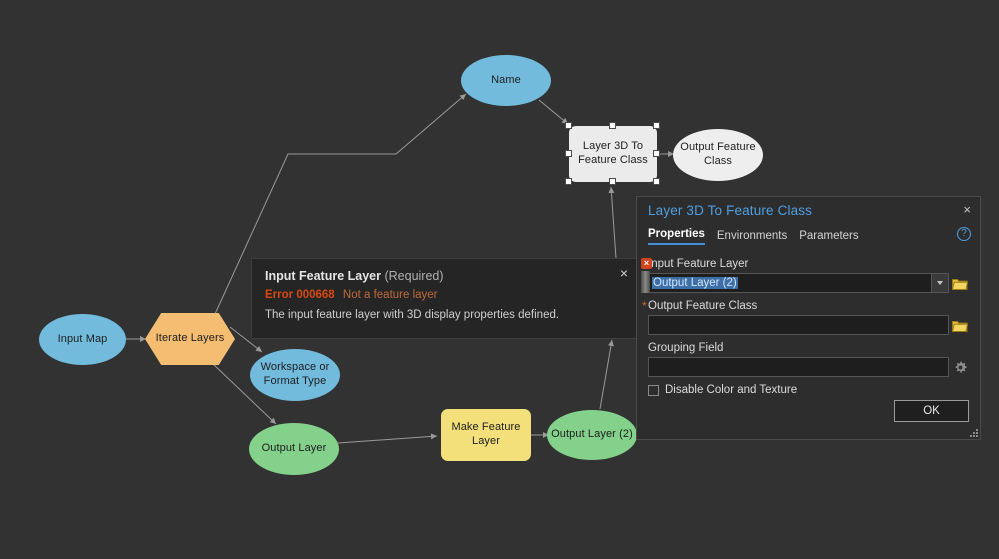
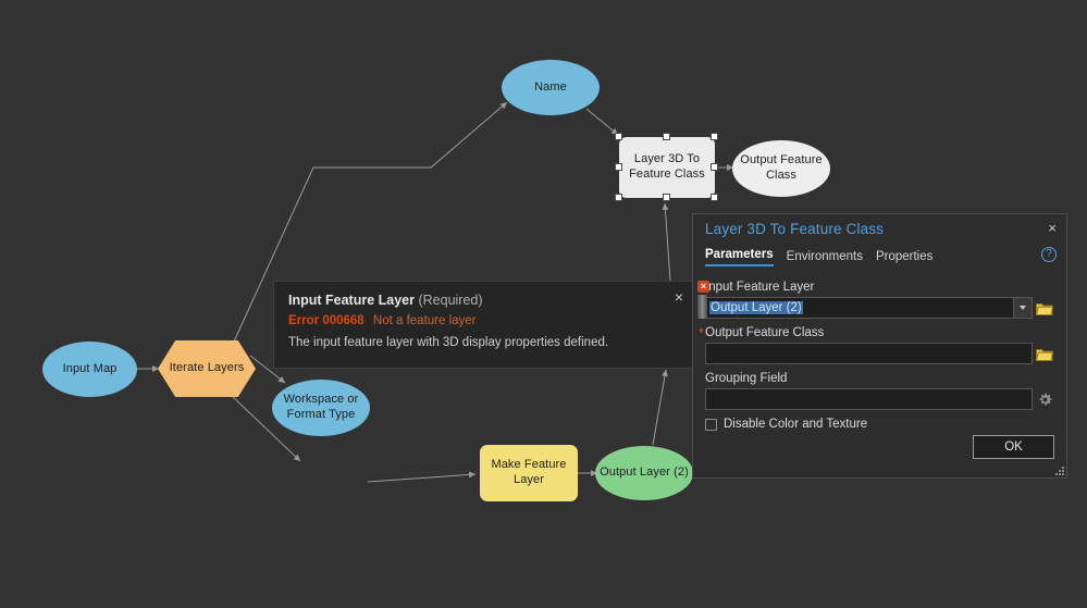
  Input Map
  Iterate Layers
  Workspace or Format Type
- Output Layer
  Make Feature Layer
  Output Layer (2)
  Name
  Output Feature
  Class
  Layer 3D To
  Feature Class
  ×
  Input Feature Layer (Required)
  Error 000668 Not a feature layer
  The input feature layer with 3D display properties defined.
  Layer 3D To Feature Class
  ×
- Properties
+ Parameters
  Environments
- Parameters
+ Properties
  ?
  ×
  nput Feature Layer
  Output Layer (2)
  *
  Output Feature Class
  Grouping Field
  Disable Color and Texture
  OK
